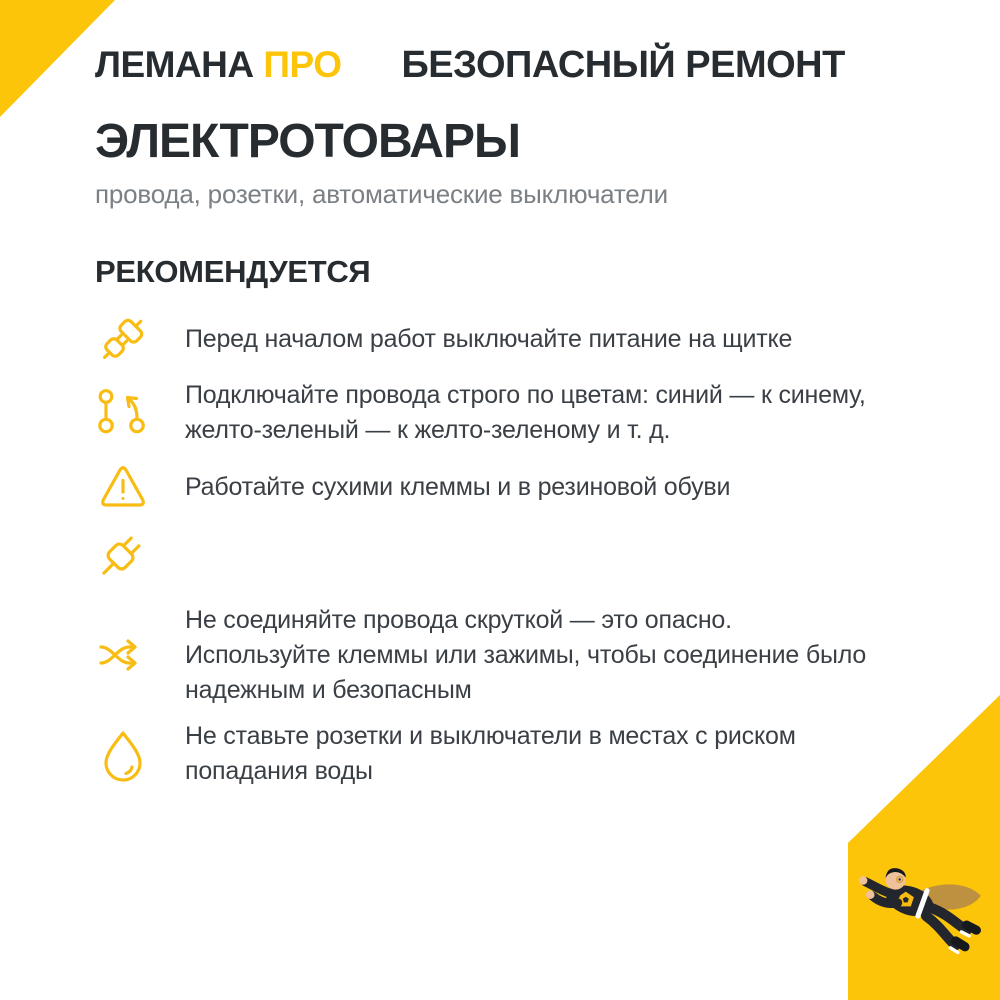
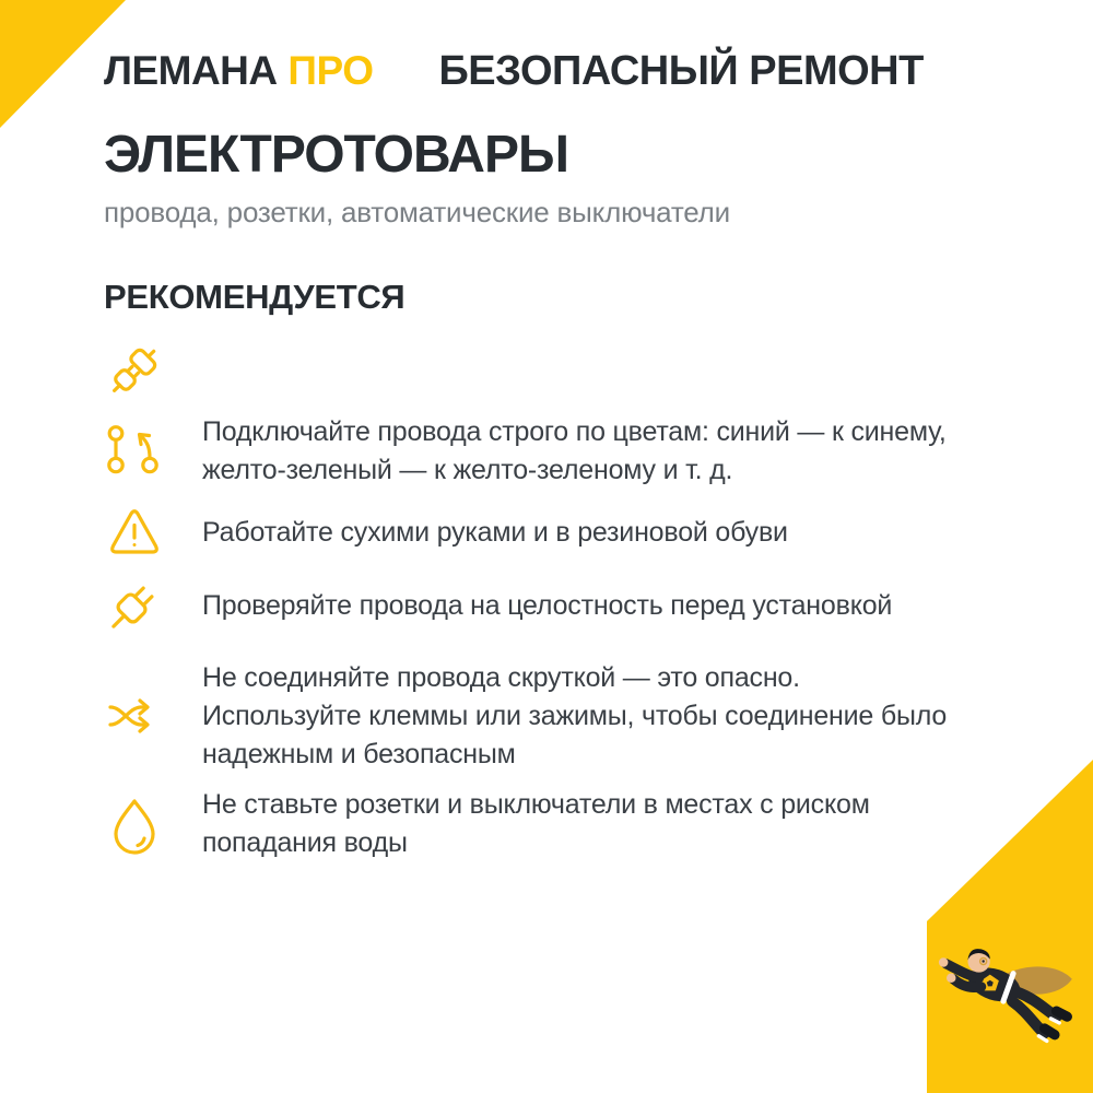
  ЛЕМАНА ПРО
  БЕЗОПАСНЫЙ РЕМОНТ
  ЭЛЕКТРОТОВАРЫ
  провода, розетки, автоматические выключатели
  РЕКОМЕНДУЕТСЯ
- Перед началом работ выключайте питание на щитке
  Подключайте провода строго по цветам: синий — к синему,
  желто-зеленый — к желто-зеленому и т. д.
- Работайте сухими клеммы и в резиновой обуви
+ Работайте сухими руками и в резиновой обуви
+ Проверяйте провода на целостность перед установкой
  Не соединяйте провода скруткой — это опасно.
  Используйте клеммы или зажимы, чтобы соединение было
  надежным и безопасным
  Не ставьте розетки и выключатели в местах с риском
  попадания воды
